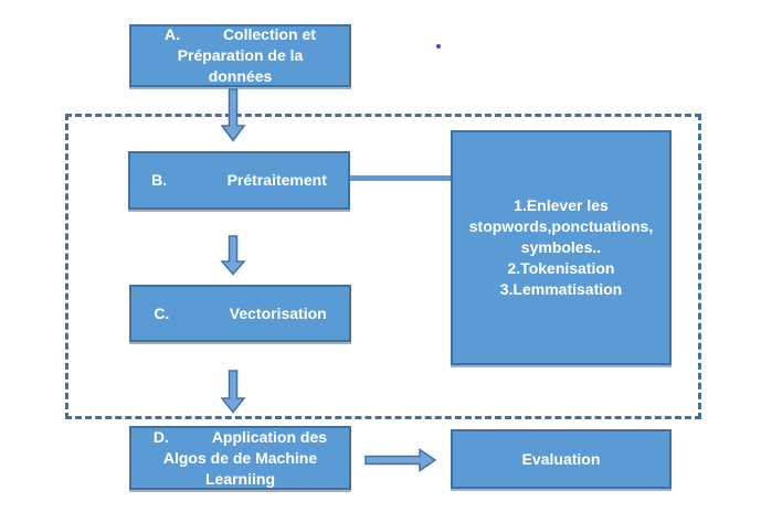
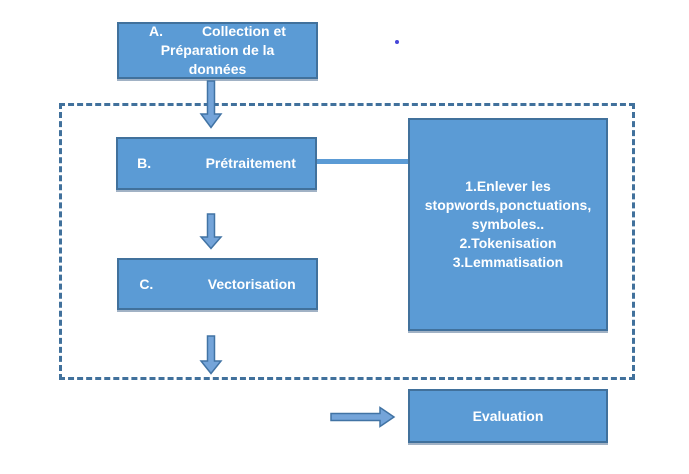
  A. Collection et
  Préparation de la
  données
  B. Prétraitement
  1.Enlever les
  stopwords,ponctuations,
  symboles..
  2.Tokenisation
  3.Lemmatisation
  C. Vectorisation
- D. Application des
- Algos de de Machine
- Learniing
  Evaluation
